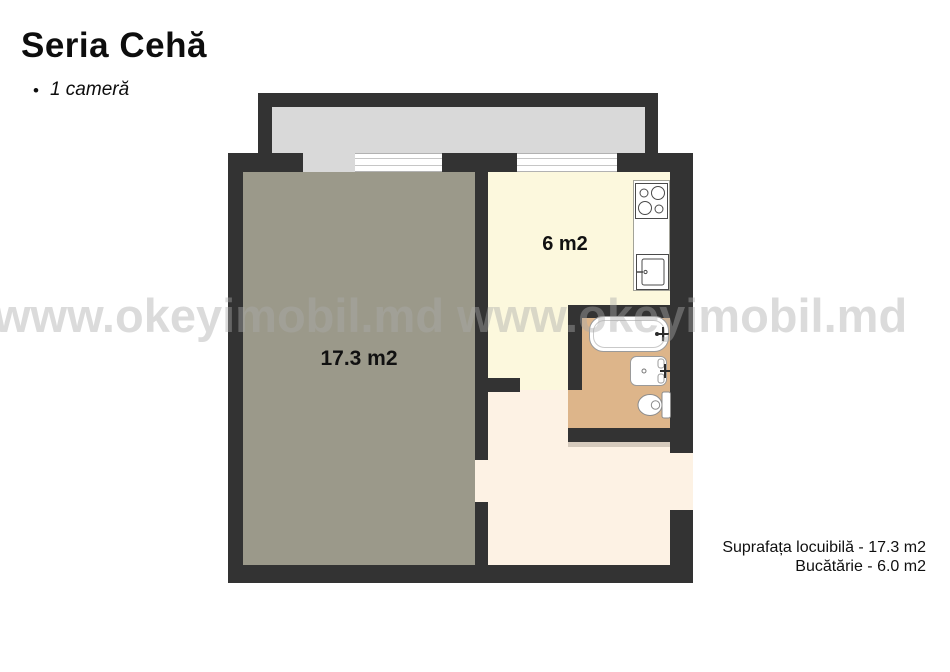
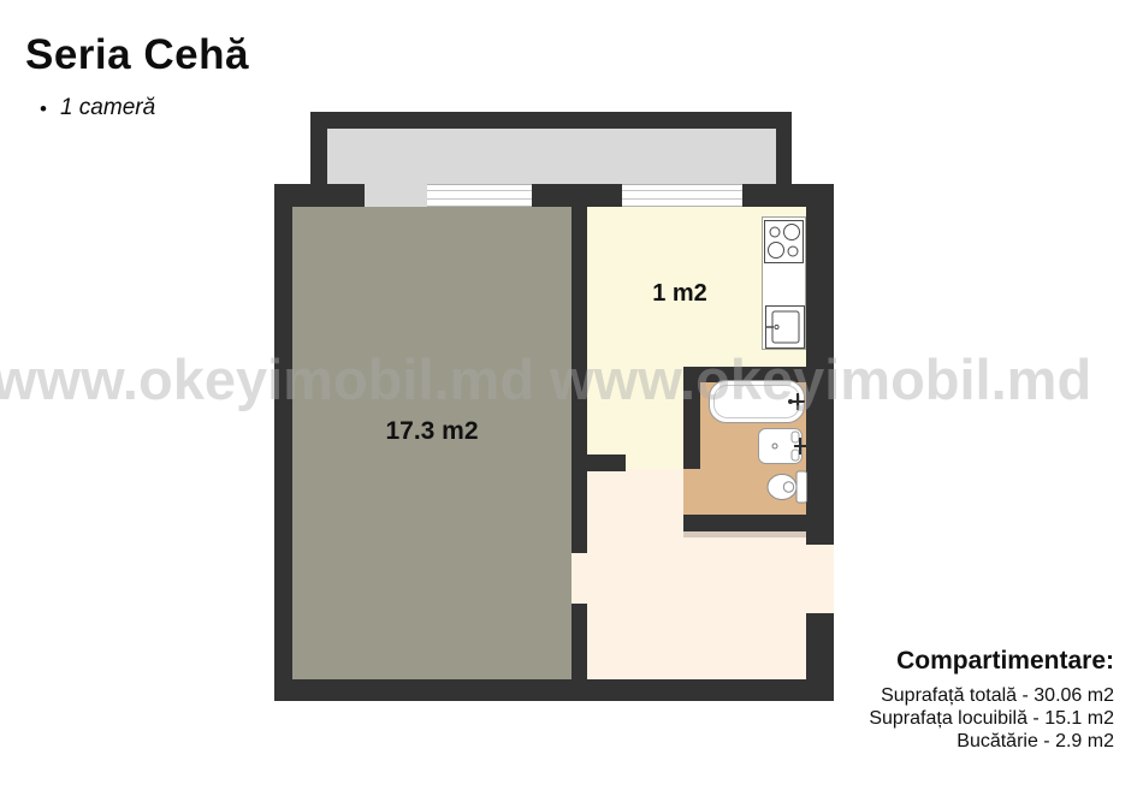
  Seria Cehă
  •
  1 cameră
  17.3 m2
- 6 m2
+ 1 m2
  www.okeyimobil.md www.okeyimobil.md
+ Compartimentare:
+ Suprafață totală - 30.06 m2
- Suprafața locuibilă - 17.3 m2
+ Suprafața locuibilă - 15.1 m2
- Bucătărie - 6.0 m2
+ Bucătărie - 2.9 m2
